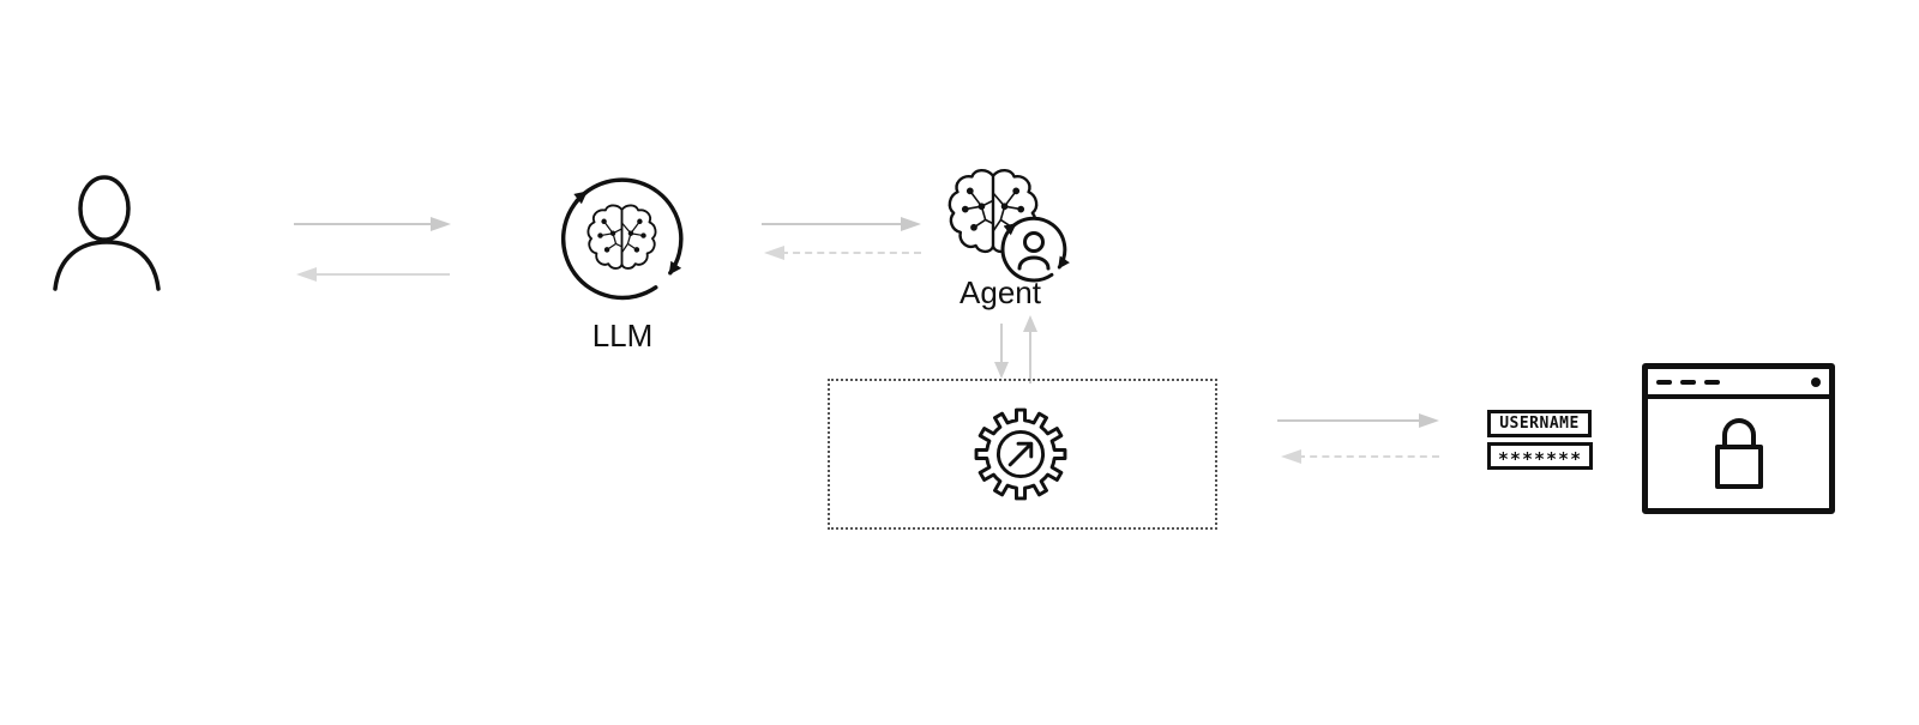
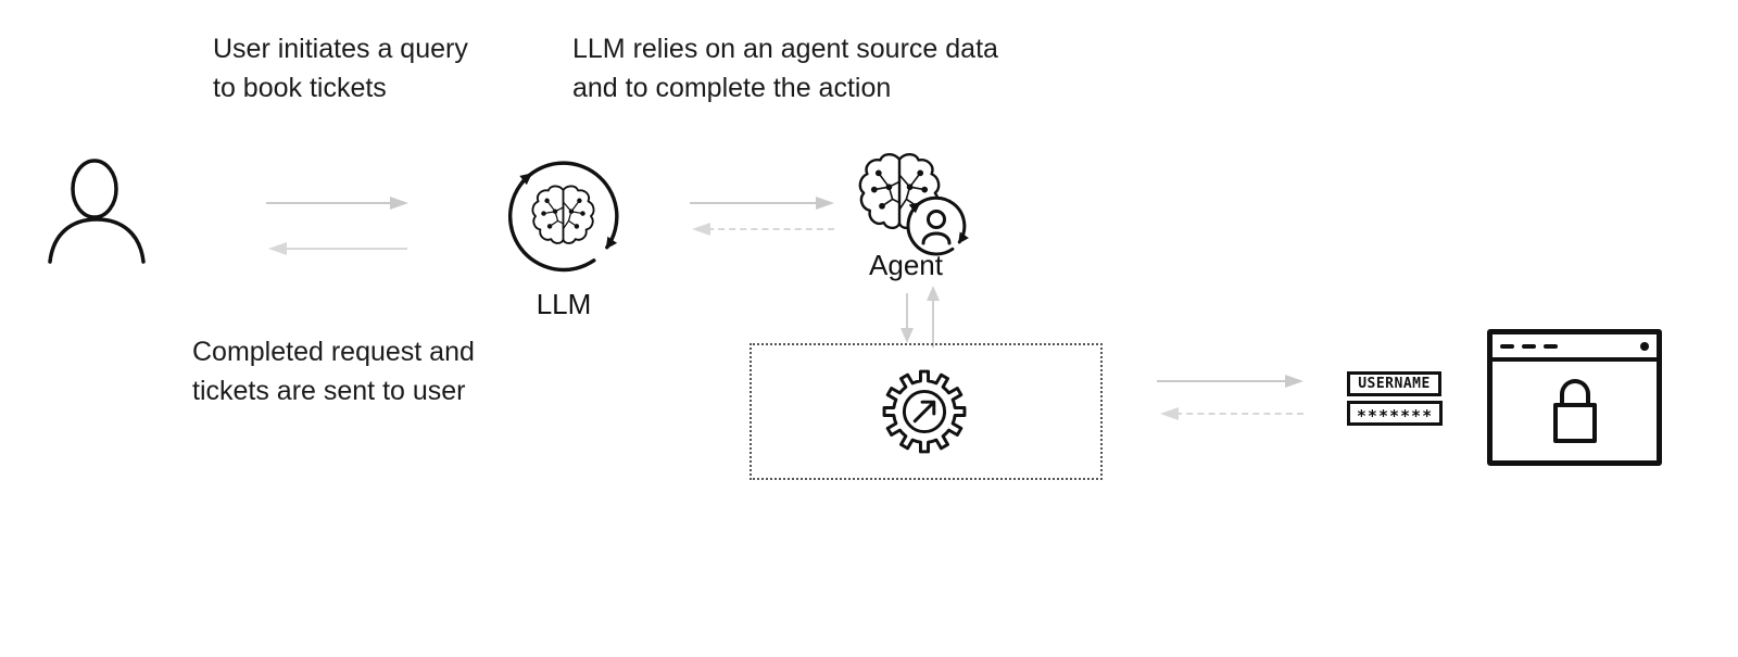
+ User initiates a query
+ to book tickets
+ LLM relies on an agent source data
+ and to complete the action
+ Completed request and
+ tickets are sent to user
  LLM
  Agent
  USERNAME
  *******
